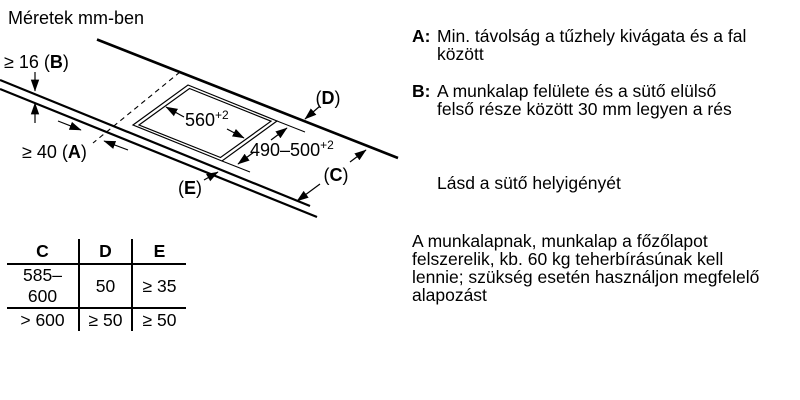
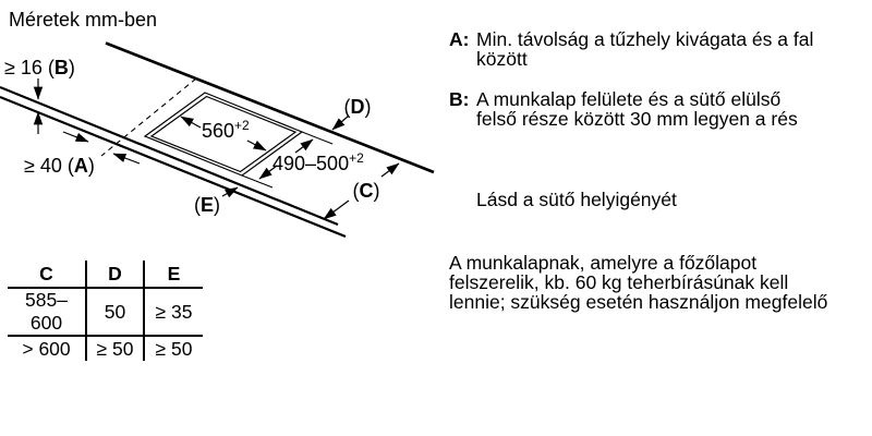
  Méretek mm-ben
  560+2
  490–500+2
  ≥ 16 (B)
  ≥ 40 (A)
  (D)
  (C)
  (E)
  C	D	E
  585–600	50	≥ 35
  > 600	≥ 50	≥ 50
  A:
  Min. távolság a tűzhely kivágata és a fal
  között
  B:
  A munkalap felülete és a sütő elülső
  felső része között 30 mm legyen a rés
  Lásd a sütő helyigényét
- A munkalapnak, munkalap a főzőlapot
+ A munkalapnak, amelyre a főzőlapot
  felszerelik, kb. 60 kg teherbírásúnak kell
  lennie; szükség esetén használjon megfelelő
- alapozást
